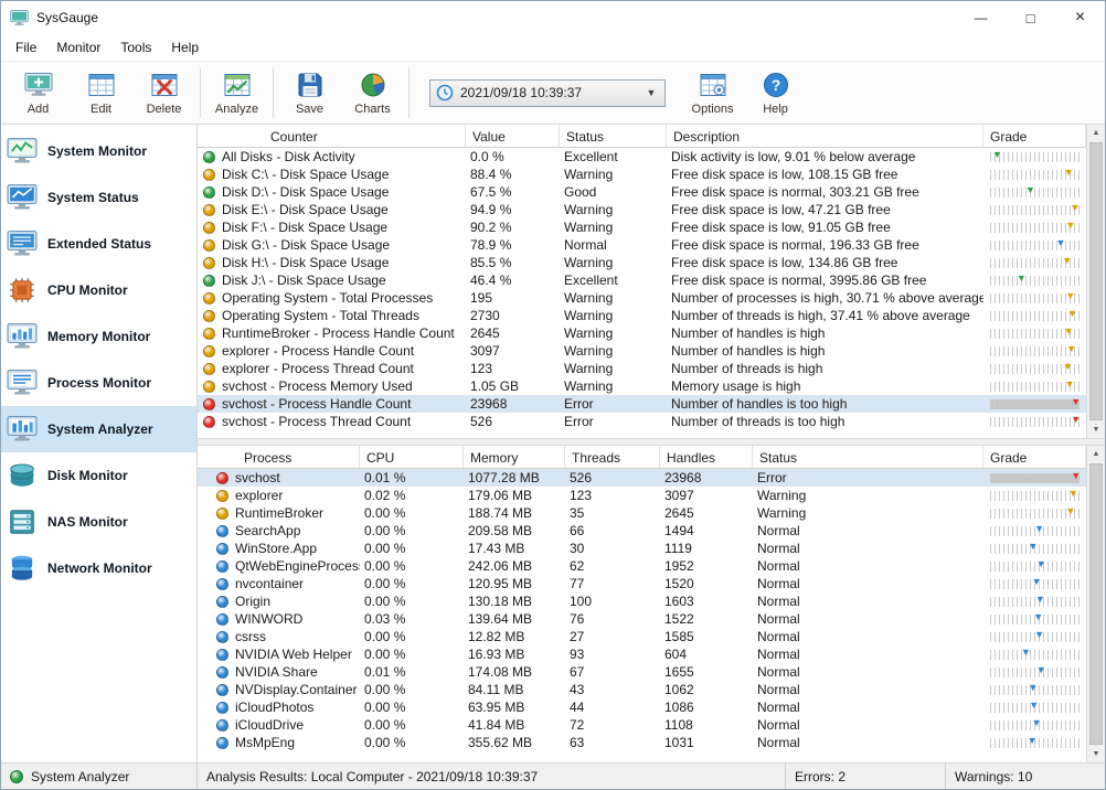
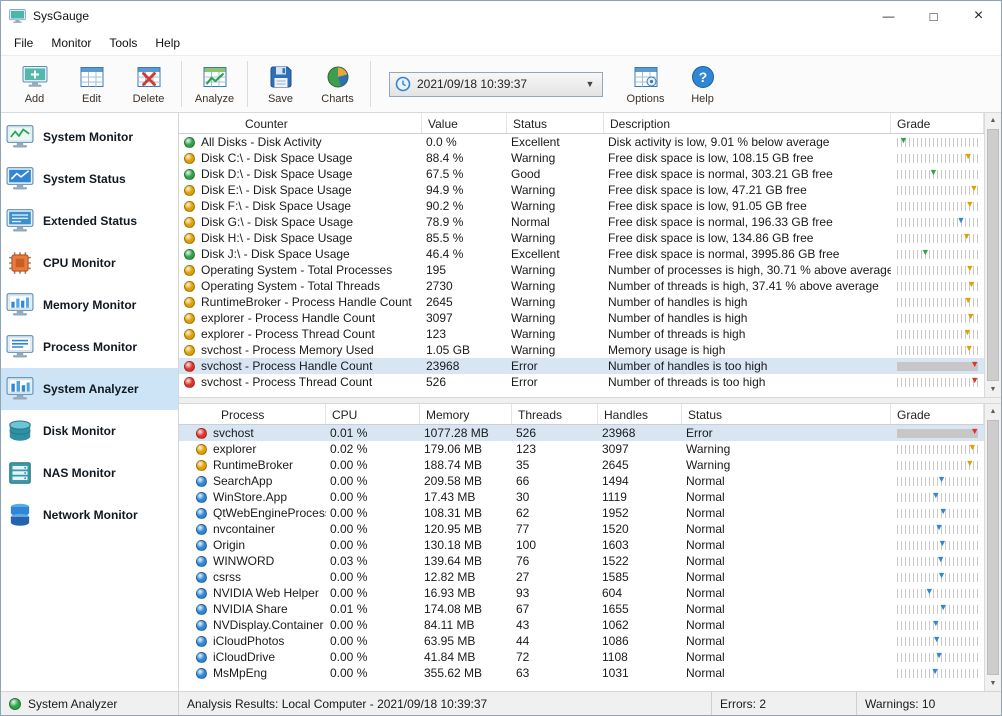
  SysGauge
  —
  □
  ×
  File
  Monitor
  Tools
  Help
  Add
  Edit
  Delete
  Analyze
  Save
  Charts
  2021/09/18 10:39:37
  ▼
  Options
  ?
  Help
  System Monitor
  System Status
  Extended Status
  CPU Monitor
  Memory Monitor
  Process Monitor
  System Analyzer
  Disk Monitor
  NAS Monitor
  Network Monitor
  Counter
  Value
  Status
  Description
  Grade
  All Disks - Disk Activity
  0.0 %
  Excellent
  Disk activity is low, 9.01 % below average
  ▼
  Disk C:\ - Disk Space Usage
  88.4 %
  Warning
  Free disk space is low, 108.15 GB free
  ▼
  Disk D:\ - Disk Space Usage
  67.5 %
  Good
  Free disk space is normal, 303.21 GB free
  ▼
  Disk E:\ - Disk Space Usage
  94.9 %
  Warning
  Free disk space is low, 47.21 GB free
  ▼
  Disk F:\ - Disk Space Usage
  90.2 %
  Warning
  Free disk space is low, 91.05 GB free
  ▼
  Disk G:\ - Disk Space Usage
  78.9 %
  Normal
  Free disk space is normal, 196.33 GB free
  ▼
  Disk H:\ - Disk Space Usage
  85.5 %
  Warning
  Free disk space is low, 134.86 GB free
  ▼
  Disk J:\ - Disk Space Usage
  46.4 %
  Excellent
  Free disk space is normal, 3995.86 GB free
  ▼
  Operating System - Total Processes
  195
  Warning
  Number of processes is high, 30.71 % above average
  ▼
  Operating System - Total Threads
  2730
  Warning
  Number of threads is high, 37.41 % above average
  ▼
  RuntimeBroker - Process Handle Count
  2645
  Warning
  Number of handles is high
  ▼
  explorer - Process Handle Count
  3097
  Warning
  Number of handles is high
  ▼
  explorer - Process Thread Count
  123
  Warning
  Number of threads is high
  ▼
  svchost - Process Memory Used
  1.05 GB
  Warning
  Memory usage is high
  ▼
  svchost - Process Handle Count
  23968
  Error
  Number of handles is too high
  ▼
  svchost - Process Thread Count
  526
  Error
  Number of threads is too high
  ▼
  Process
  CPU
  Memory
  Threads
  Handles
  Status
  Grade
  svchost
  0.01 %
  1077.28 MB
  526
  23968
  Error
  ▼
  explorer
  0.02 %
  179.06 MB
  123
  3097
  Warning
  ▼
  RuntimeBroker
  0.00 %
  188.74 MB
  35
  2645
  Warning
  ▼
  SearchApp
  0.00 %
  209.58 MB
  66
  1494
  Normal
  ▼
  WinStore.App
  0.00 %
  17.43 MB
  30
  1119
  Normal
  ▼
  QtWebEngineProces
  0.00 %
- 242.06 MB
+ 108.31 MB
  62
  1952
  Normal
  ▼
  nvcontainer
  0.00 %
  120.95 MB
  77
  1520
  Normal
  ▼
  Origin
  0.00 %
  130.18 MB
  100
  1603
  Normal
  ▼
  WINWORD
  0.03 %
  139.64 MB
  76
  1522
  Normal
  ▼
  csrss
  0.00 %
  12.82 MB
  27
  1585
  Normal
  ▼
  NVIDIA Web Helper
  0.00 %
  16.93 MB
  93
  604
  Normal
  ▼
  NVIDIA Share
  0.01 %
  174.08 MB
  67
  1655
  Normal
  ▼
  NVDisplay.Container
  0.00 %
  84.11 MB
  43
  1062
  Normal
  ▼
  iCloudPhotos
  0.00 %
  63.95 MB
  44
  1086
  Normal
  ▼
  iCloudDrive
  0.00 %
  41.84 MB
  72
  1108
  Normal
  ▼
  MsMpEng
  0.00 %
  355.62 MB
  63
  1031
  Normal
  ▼
  System Analyzer
  Analysis Results: Local Computer - 2021/09/18 10:39:37
  Errors: 2
  Warnings: 10
